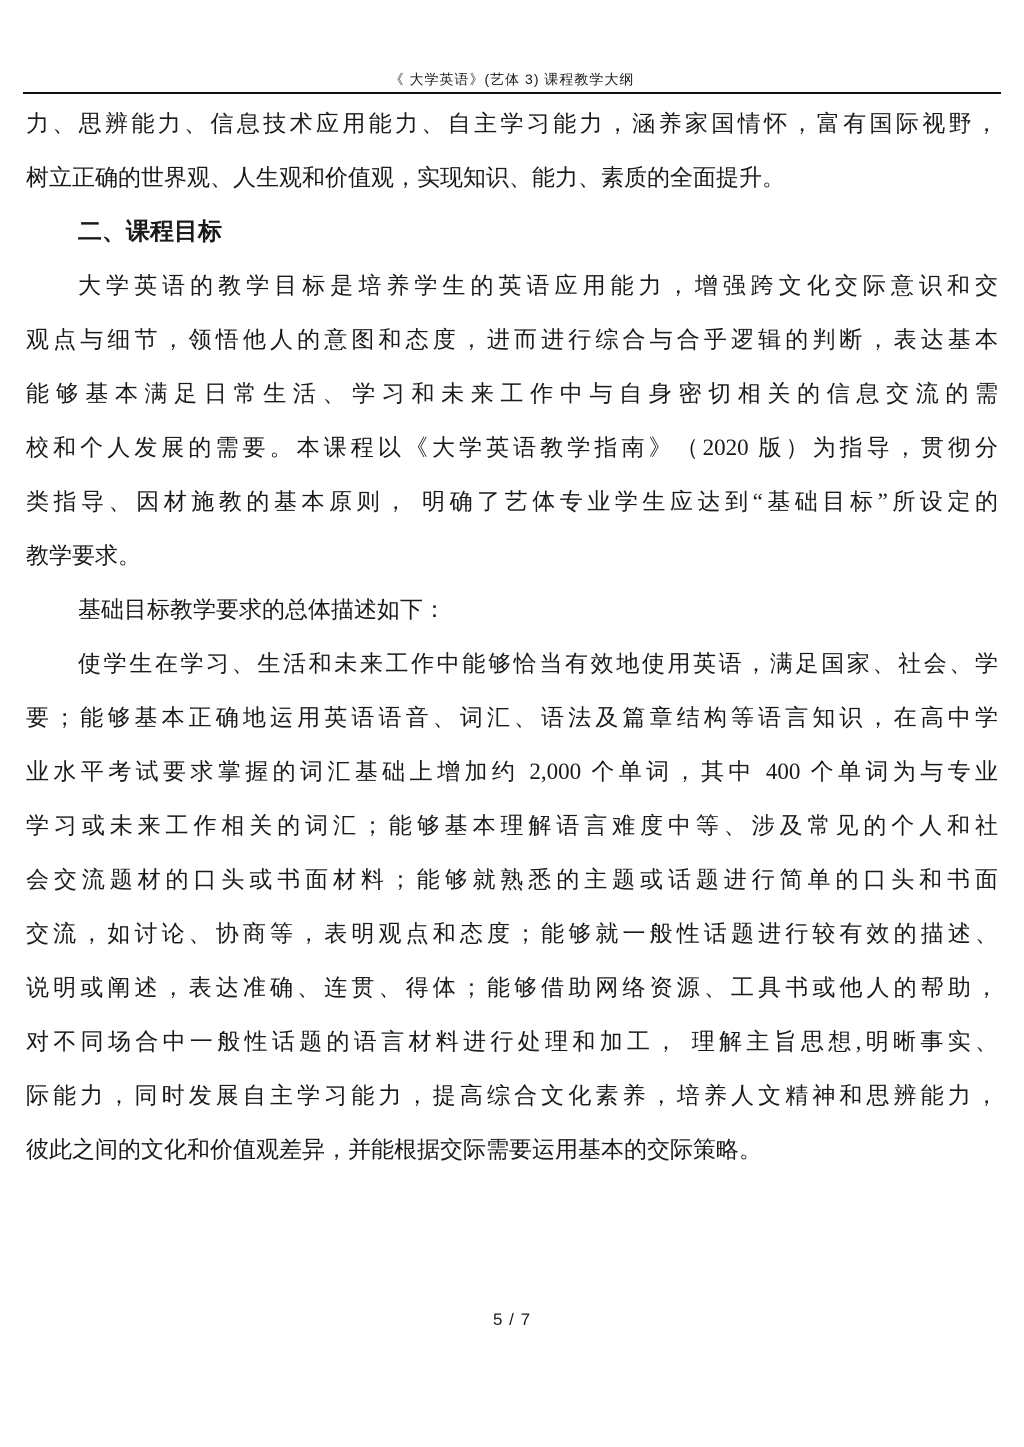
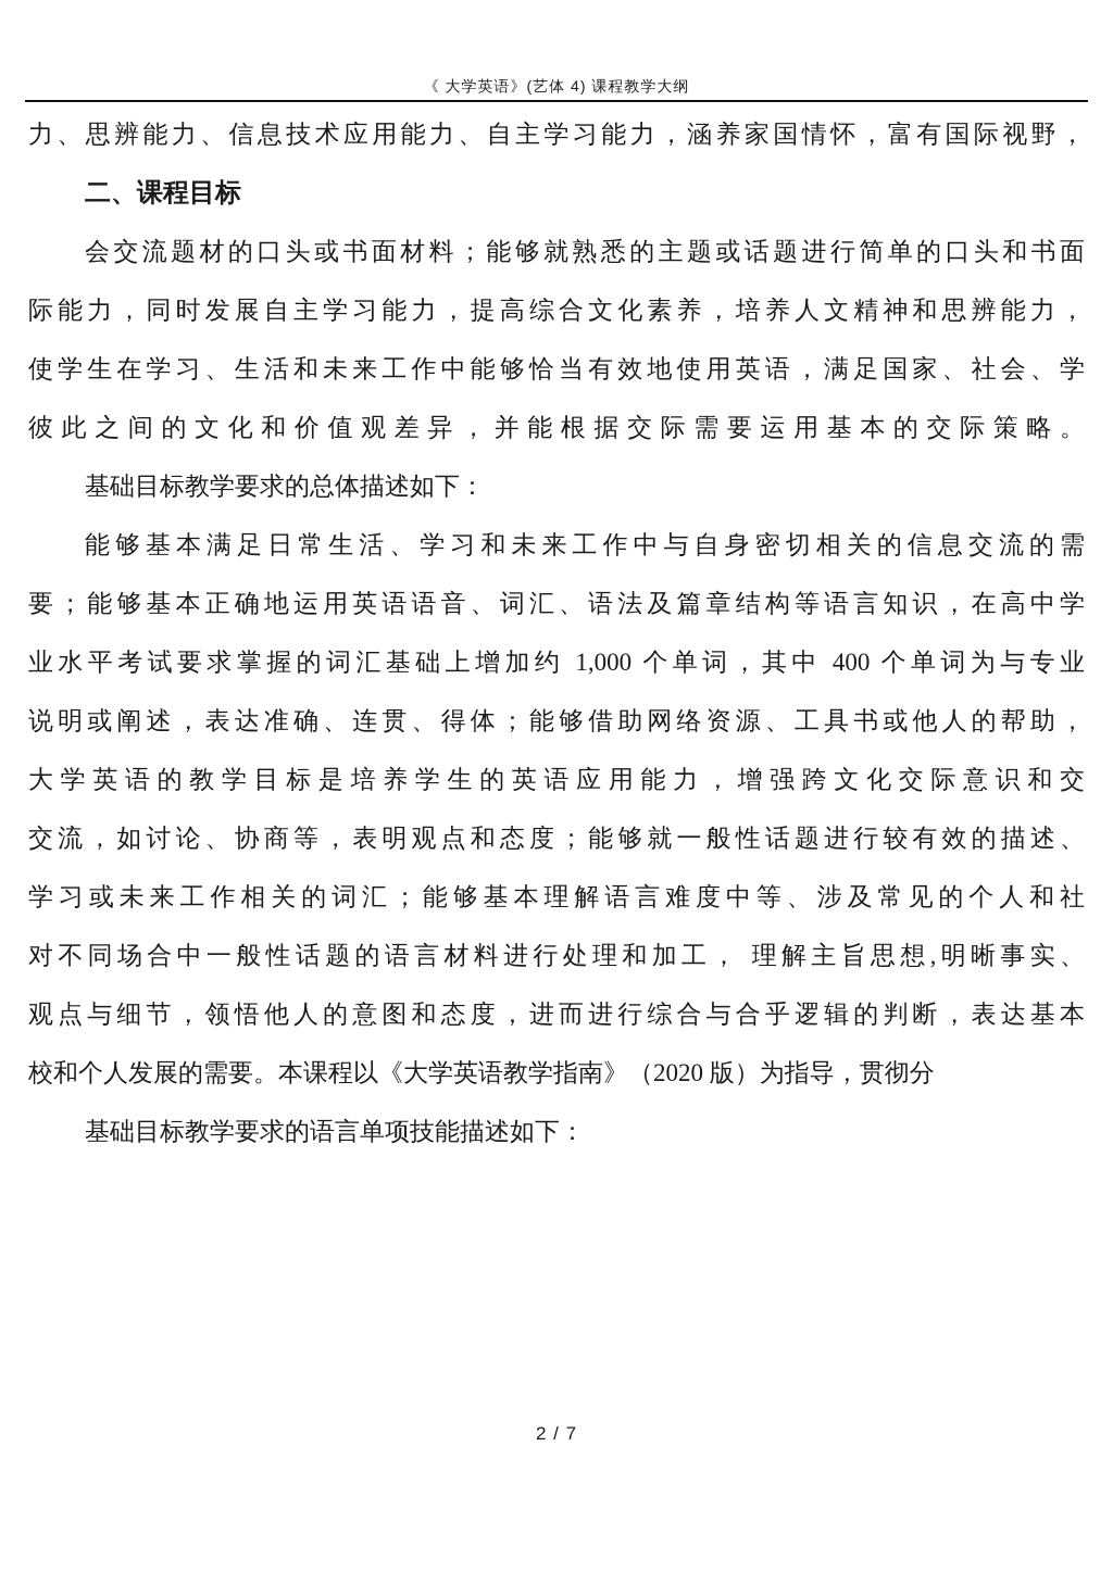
- 《 大学英语》(艺体 3) 课程教学大纲
+ 《 大学英语》(艺体 4) 课程教学大纲
  力、思辨能力、信息技术应用能力、自主学习能力，涵养家国情怀，富有国际视野，
- 树立正确的世界观、人生观和价值观，实现知识、能力、素质的全面提升。
  二、课程目标
- 大学英语的教学目标是培养学生的英语应用能力，增强跨文化交际意识和交
+ 会交流题材的口头或书面材料；能够就熟悉的主题或话题进行简单的口头和书面
- 观点与细节，领悟他人的意图和态度，进而进行综合与合乎逻辑的判断，表达基本
+ 际能力，同时发展自主学习能力，提高综合文化素养，培养人文精神和思辨能力，
- 能够基本满足日常生活、学习和未来工作中与自身密切相关的信息交流的需
+ 使学生在学习、生活和未来工作中能够恰当有效地使用英语，满足国家、社会、学
- 校和个人发展的需要。本课程以《大学英语教学指南》（2020 版）为指导，贯彻分
+ 彼此之间的文化和价值观差异，并能根据交际需要运用基本的交际策略。
- 类指导、因材施教的基本原则， 明确了艺体专业学生应达到“基础目标”所设定的
- 教学要求。
  基础目标教学要求的总体描述如下：
- 使学生在学习、生活和未来工作中能够恰当有效地使用英语，满足国家、社会、学
+ 能够基本满足日常生活、学习和未来工作中与自身密切相关的信息交流的需
  要；能够基本正确地运用英语语音、词汇、语法及篇章结构等语言知识，在高中学
- 业水平考试要求掌握的词汇基础上增加约 2,000 个单词，其中 400 个单词为与专业
+ 业水平考试要求掌握的词汇基础上增加约 1,000 个单词，其中 400 个单词为与专业
- 学习或未来工作相关的词汇；能够基本理解语言难度中等、涉及常见的个人和社
+ 说明或阐述，表达准确、连贯、得体；能够借助网络资源、工具书或他人的帮助，
- 会交流题材的口头或书面材料；能够就熟悉的主题或话题进行简单的口头和书面
+ 大学英语的教学目标是培养学生的英语应用能力，增强跨文化交际意识和交
  交流，如讨论、协商等，表明观点和态度；能够就一般性话题进行较有效的描述、
- 说明或阐述，表达准确、连贯、得体；能够借助网络资源、工具书或他人的帮助，
+ 学习或未来工作相关的词汇；能够基本理解语言难度中等、涉及常见的个人和社
  对不同场合中一般性话题的语言材料进行处理和加工， 理解主旨思想,明晰事实、
- 际能力，同时发展自主学习能力，提高综合文化素养，培养人文精神和思辨能力，
+ 观点与细节，领悟他人的意图和态度，进而进行综合与合乎逻辑的判断，表达基本
- 彼此之间的文化和价值观差异，并能根据交际需要运用基本的交际策略。
+ 校和个人发展的需要。本课程以《大学英语教学指南》（2020 版）为指导，贯彻分
+ 基础目标教学要求的语言单项技能描述如下：
- 5 / 7
+ 2 / 7
